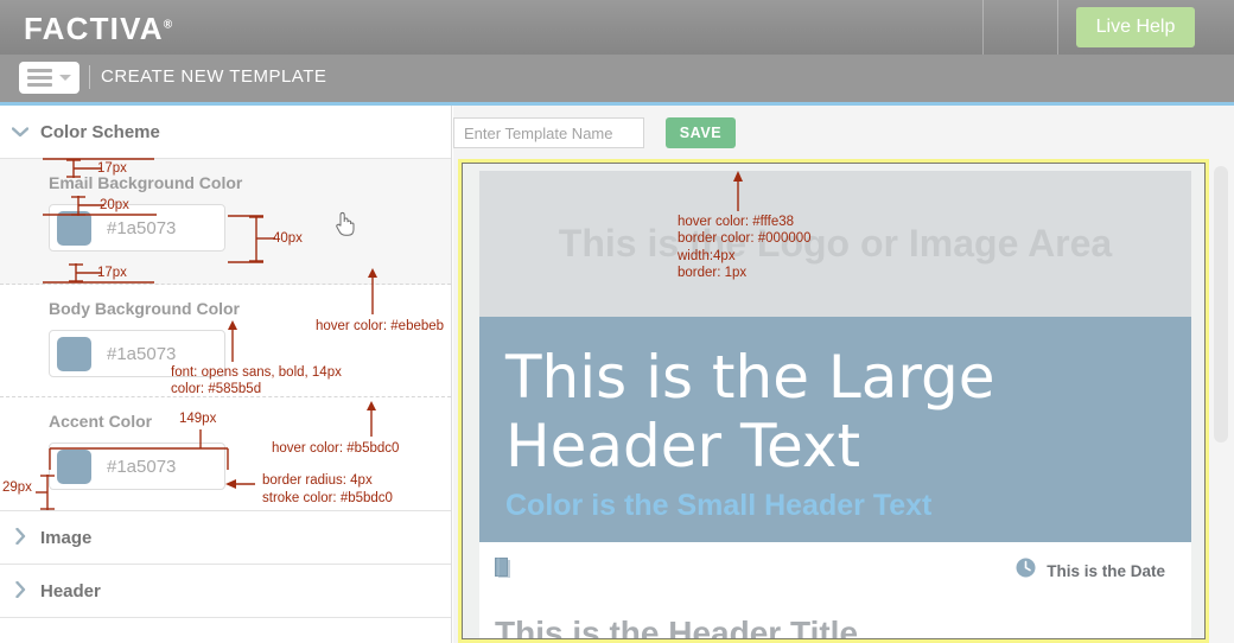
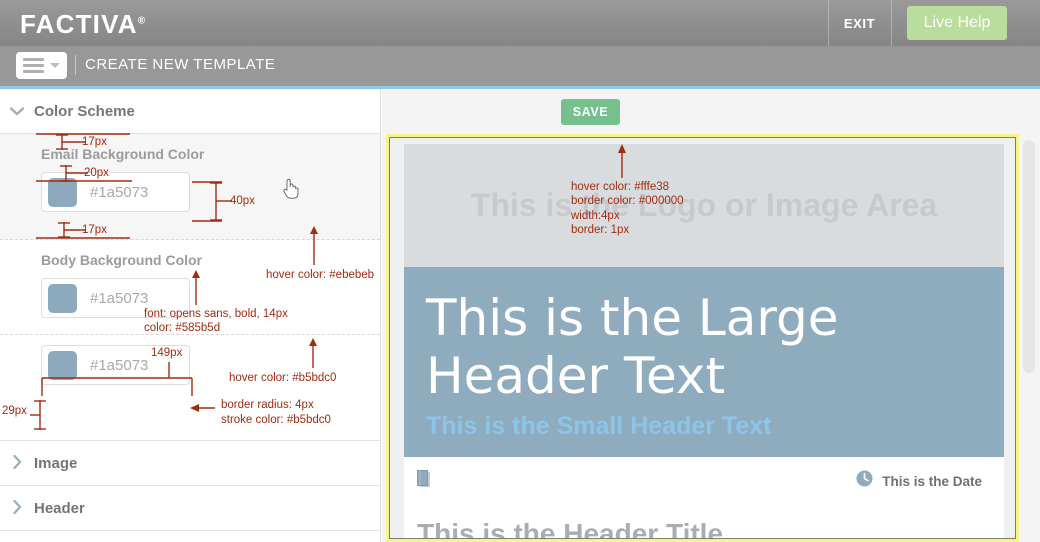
  FACTIVA®
+ EXIT
  Live Help
  CREATE NEW TEMPLATE
  Color Scheme
  Email Background Color
  #1a5073
  Body Background Color
  #1a5073
- Accent Color
  #1a5073
  Image
  Header
  This is the Logo or Image Area
  This is the Large
  Header Text
- Color is the Small Header Text
+ This is the Small Header Text
  This is the Date
  This is the Header Title
- Enter Template Name
  SAVE
  17px
  20px
  40px
  17px
  hover color: #ebebeb
  font: opens sans, bold, 14px
  color: #585b5d
  149px
  hover color: #b5bdc0
  29px
  border radius: 4px
  stroke color: #b5bdc0
  hover color: #fffe38
  border color: #000000
  width:4px
  border: 1px
